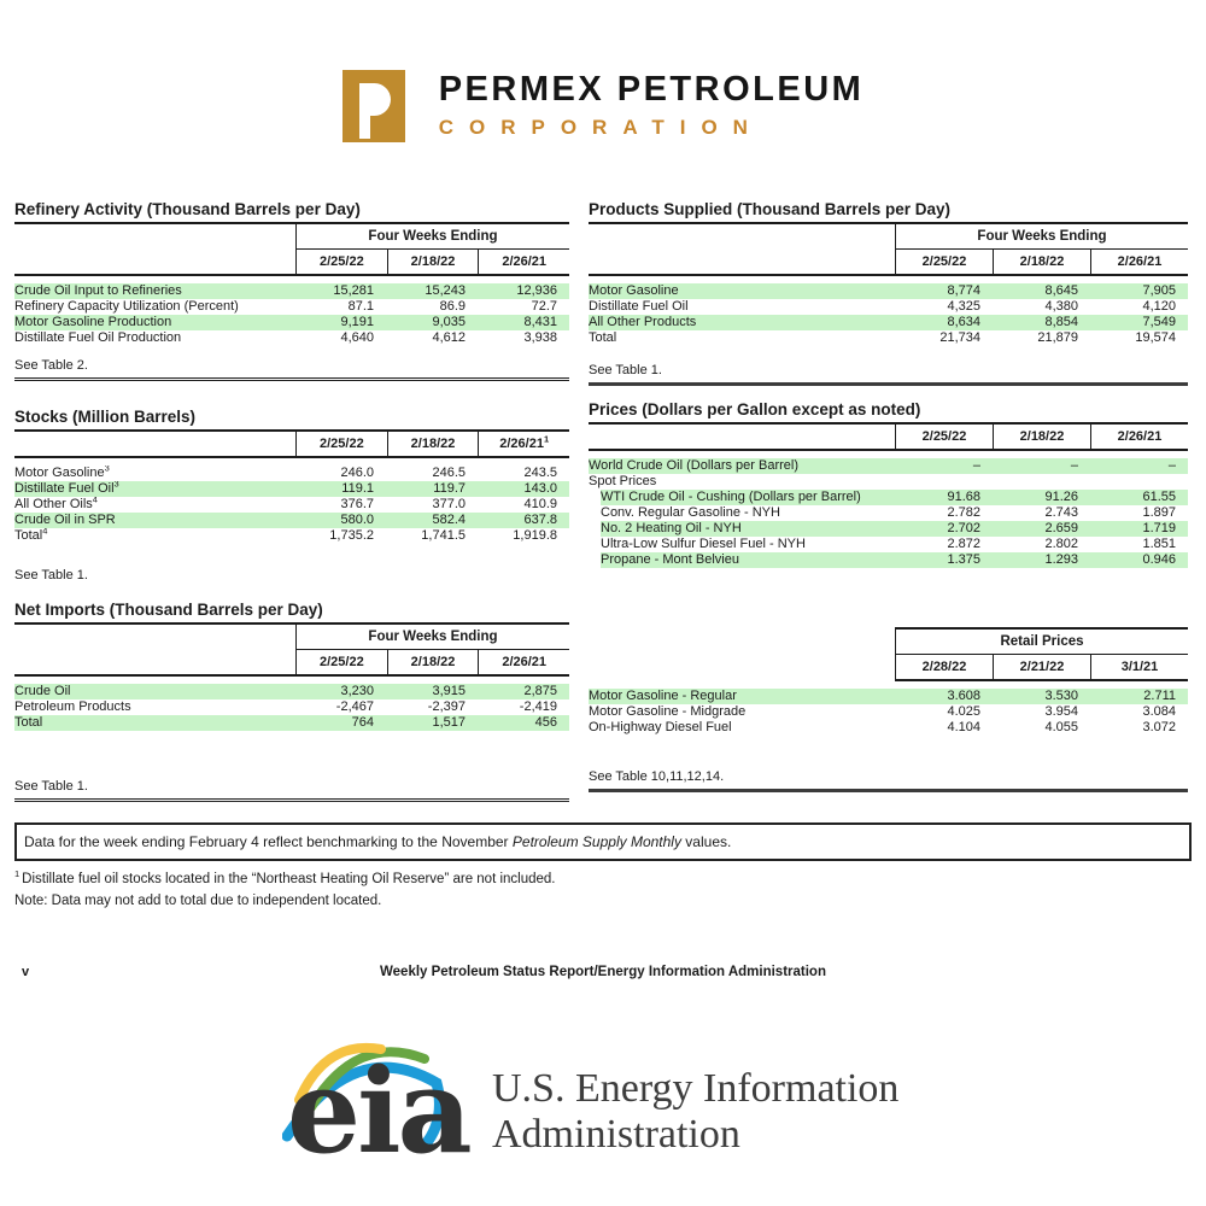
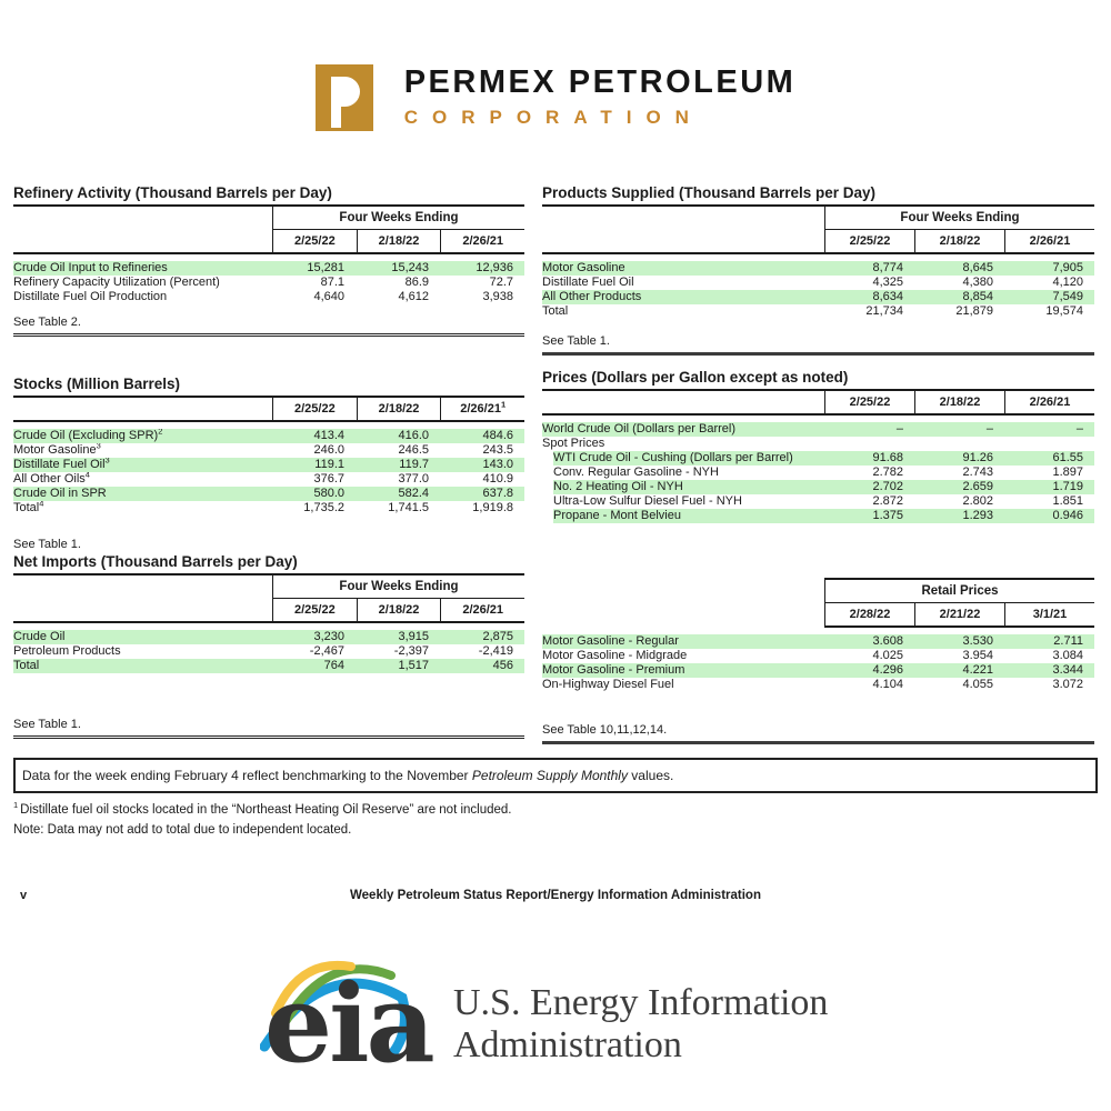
  PERMEX PETROLEUM
  CORPORATION
  Refinery Activity (Thousand Barrels per Day)
  Four Weeks Ending
  2/25/22
  2/18/22
  2/26/21
  Crude Oil Input to Refineries
  15,281
  15,243
  12,936
  Refinery Capacity Utilization (Percent)
  87.1
  86.9
  72.7
- Motor Gasoline Production
- 9,191
- 9,035
- 8,431
  Distillate Fuel Oil Production
  4,640
  4,612
  3,938
  See Table 2.
  Products Supplied (Thousand Barrels per Day)
  Four Weeks Ending
  2/25/22
  2/18/22
  2/26/21
  Motor Gasoline
  8,774
  8,645
  7,905
  Distillate Fuel Oil
  4,325
  4,380
  4,120
  All Other Products
  8,634
  8,854
  7,549
  Total
  21,734
  21,879
  19,574
  See Table 1.
  Stocks (Million Barrels)
  2/25/22
  2/18/22
  2/26/211
+ Crude Oil (Excluding SPR)2
+ 413.4
+ 416.0
+ 484.6
  Motor Gasoline3
  246.0
  246.5
  243.5
  Distillate Fuel Oil3
  119.1
  119.7
  143.0
  All Other Oils4
  376.7
  377.0
  410.9
  Crude Oil in SPR
  580.0
  582.4
  637.8
  Total4
  1,735.2
  1,741.5
  1,919.8
  See Table 1.
  Prices (Dollars per Gallon except as noted)
  2/25/22
  2/18/22
  2/26/21
  World Crude Oil (Dollars per Barrel)
  –
  –
  –
  Spot Prices
  WTI Crude Oil - Cushing (Dollars per Barrel)
  91.68
  91.26
  61.55
  Conv. Regular Gasoline - NYH
  2.782
  2.743
  1.897
  No. 2 Heating Oil - NYH
  2.702
  2.659
  1.719
  Ultra-Low Sulfur Diesel Fuel - NYH
  2.872
  2.802
  1.851
  Propane - Mont Belvieu
  1.375
  1.293
  0.946
  Net Imports (Thousand Barrels per Day)
  Four Weeks Ending
  2/25/22
  2/18/22
  2/26/21
  Crude Oil
  3,230
  3,915
  2,875
  Petroleum Products
  -2,467
  -2,397
  -2,419
  Total
  764
  1,517
  456
  See Table 1.
  Retail Prices
  2/28/22
  2/21/22
  3/1/21
  Motor Gasoline - Regular
  3.608
  3.530
  2.711
  Motor Gasoline - Midgrade
  4.025
  3.954
  3.084
+ Motor Gasoline - Premium
+ 4.296
+ 4.221
+ 3.344
  On-Highway Diesel Fuel
  4.104
  4.055
  3.072
  See Table 10,11,12,14.
  Data for the week ending February 4 reflect benchmarking to the November Petroleum Supply Monthly values.
  1 Distillate fuel oil stocks located in the “Northeast Heating Oil Reserve” are not included.
  Note: Data may not add to total due to independent located.
  v
  Weekly Petroleum Status Report/Energy Information Administration
  eia
  U.S. Energy Information
  Administration
